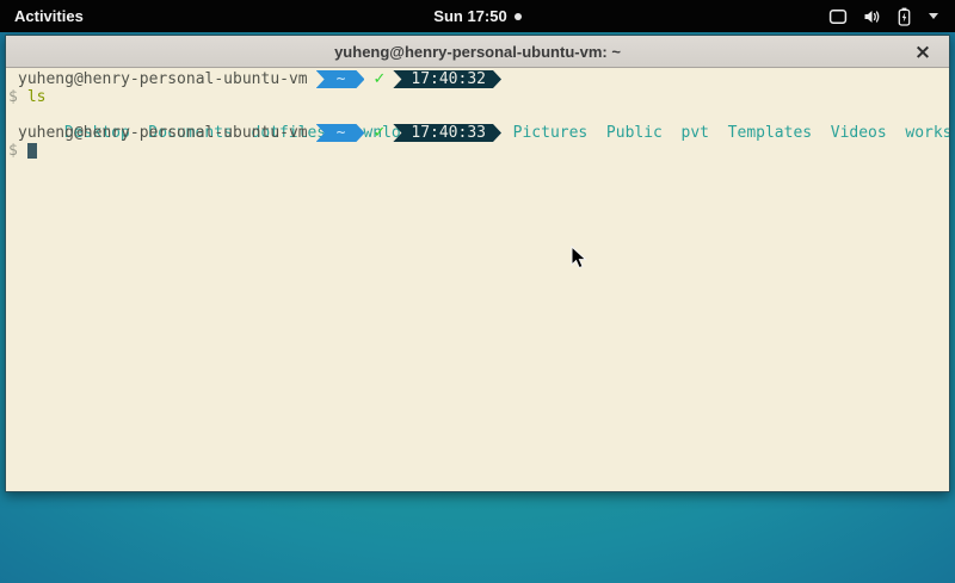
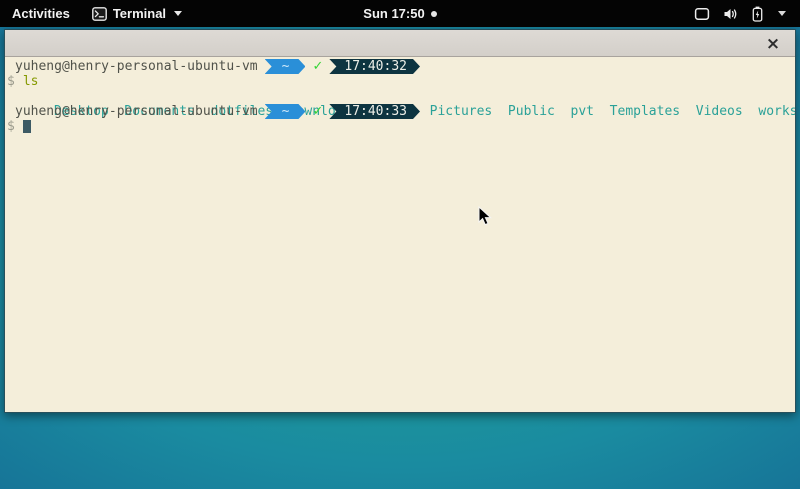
  Activities
+ Terminal
  Sun 17:50
- yuheng@henry-personal-ubuntu-vm: ~
  ×
  yuheng@henry-personal-ubuntu-vm
  ~
  ✓
  17:40:32
  $
  ls
  Desktop Documents dotfileswnlo Pictures Public pvt Templates Videos works
  yuheng@henry-personal-ubuntu-vm
  ~
  ✓
  17:40:33
  $
